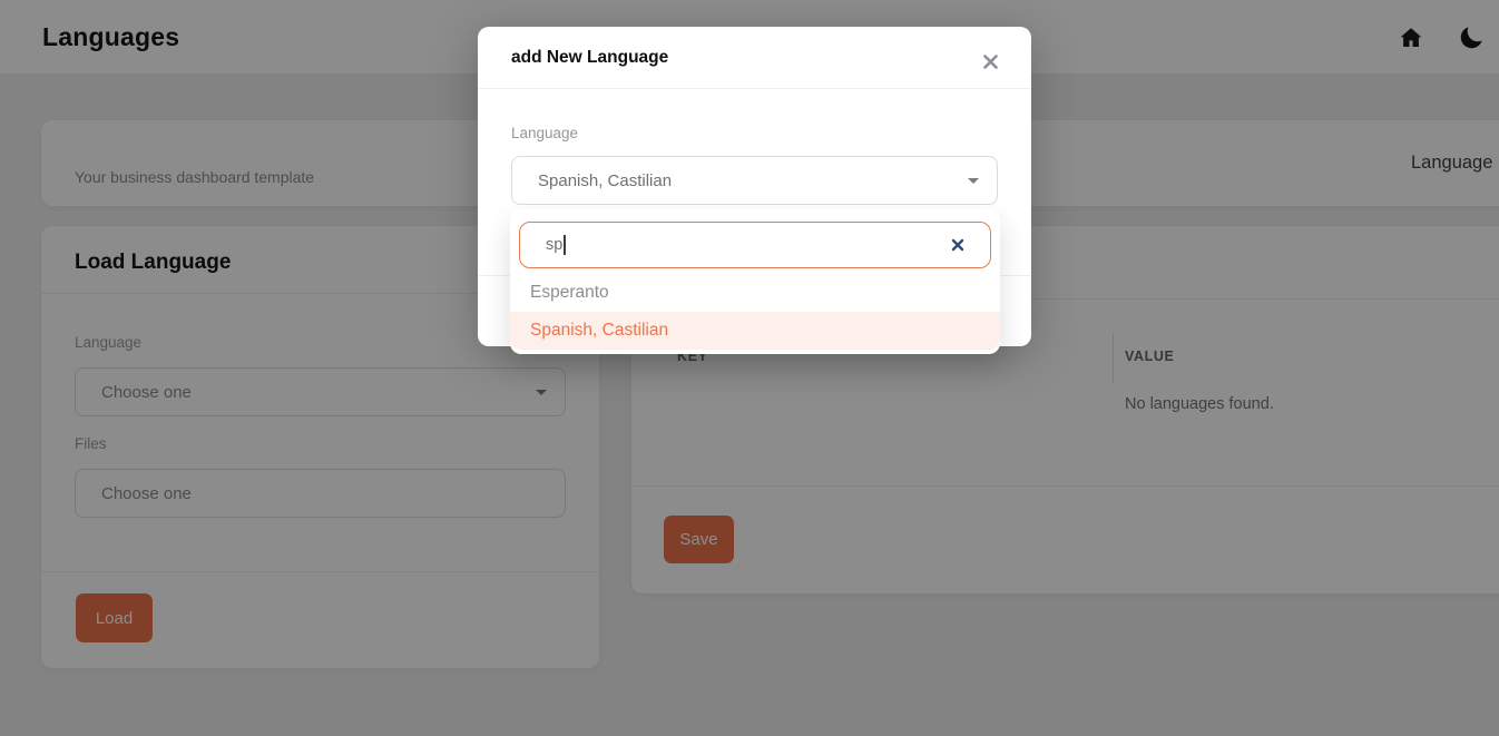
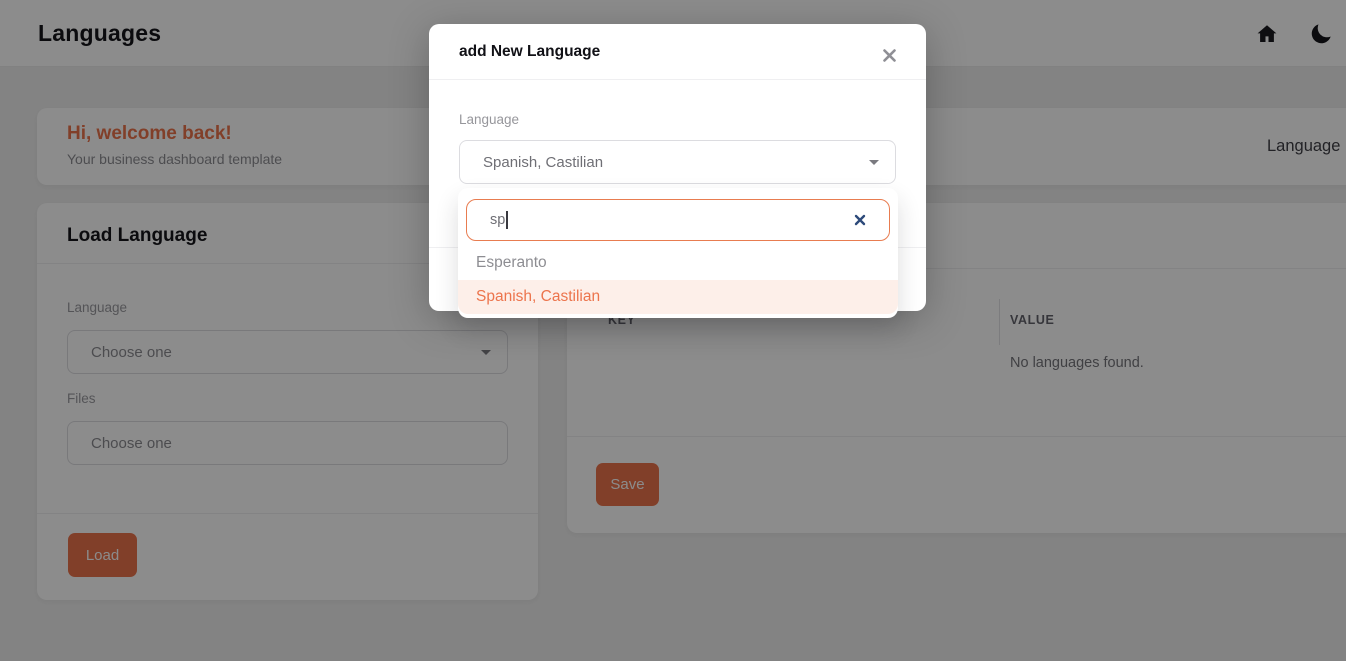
  Languages
+ Hi, welcome back!
  Your business dashboard template
  Language
  Load Language
  Language
  Choose one
  Files
  Choose one
  Load
  KEY
  VALUE
  No languages found.
  Save
  add New Language
  Language
  Spanish, Castilian
  sp
  Esperanto
  Spanish, Castilian
